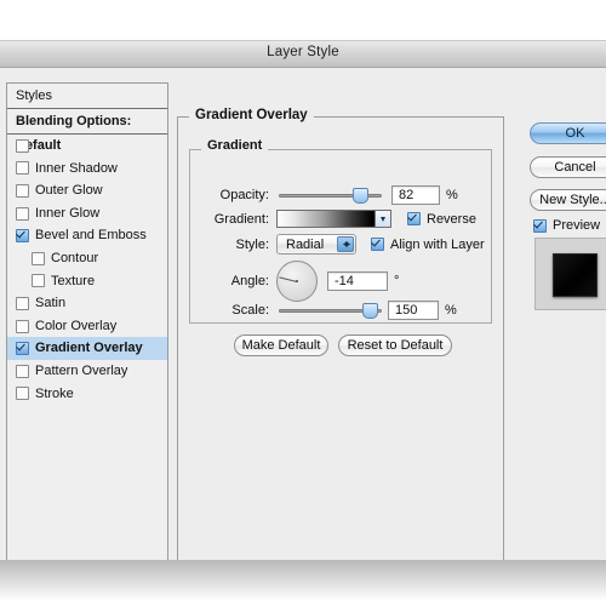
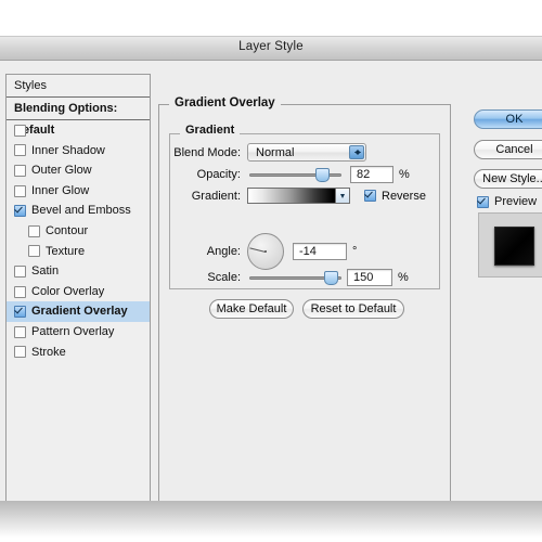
  Layer Style
  Styles
  Blending Options: efault
  Inner Shadow
  Outer Glow
  Inner Glow
  Bevel and Emboss
  Contour
  Texture
  Satin
  Color Overlay
  Gradient Overlay
  Pattern Overlay
  Stroke
  Gradient Overlay
  Gradient
+ Blend Mode:
+ Normal
  Opacity:
  82
  %
  Gradient:
  Reverse
- Style:
- Radial
- Align with Layer
  Angle:
  -14
  °
  Scale:
  150
  %
  Make Default
  Reset to Default
  OK
  Cancel
  New Style..
  Preview
